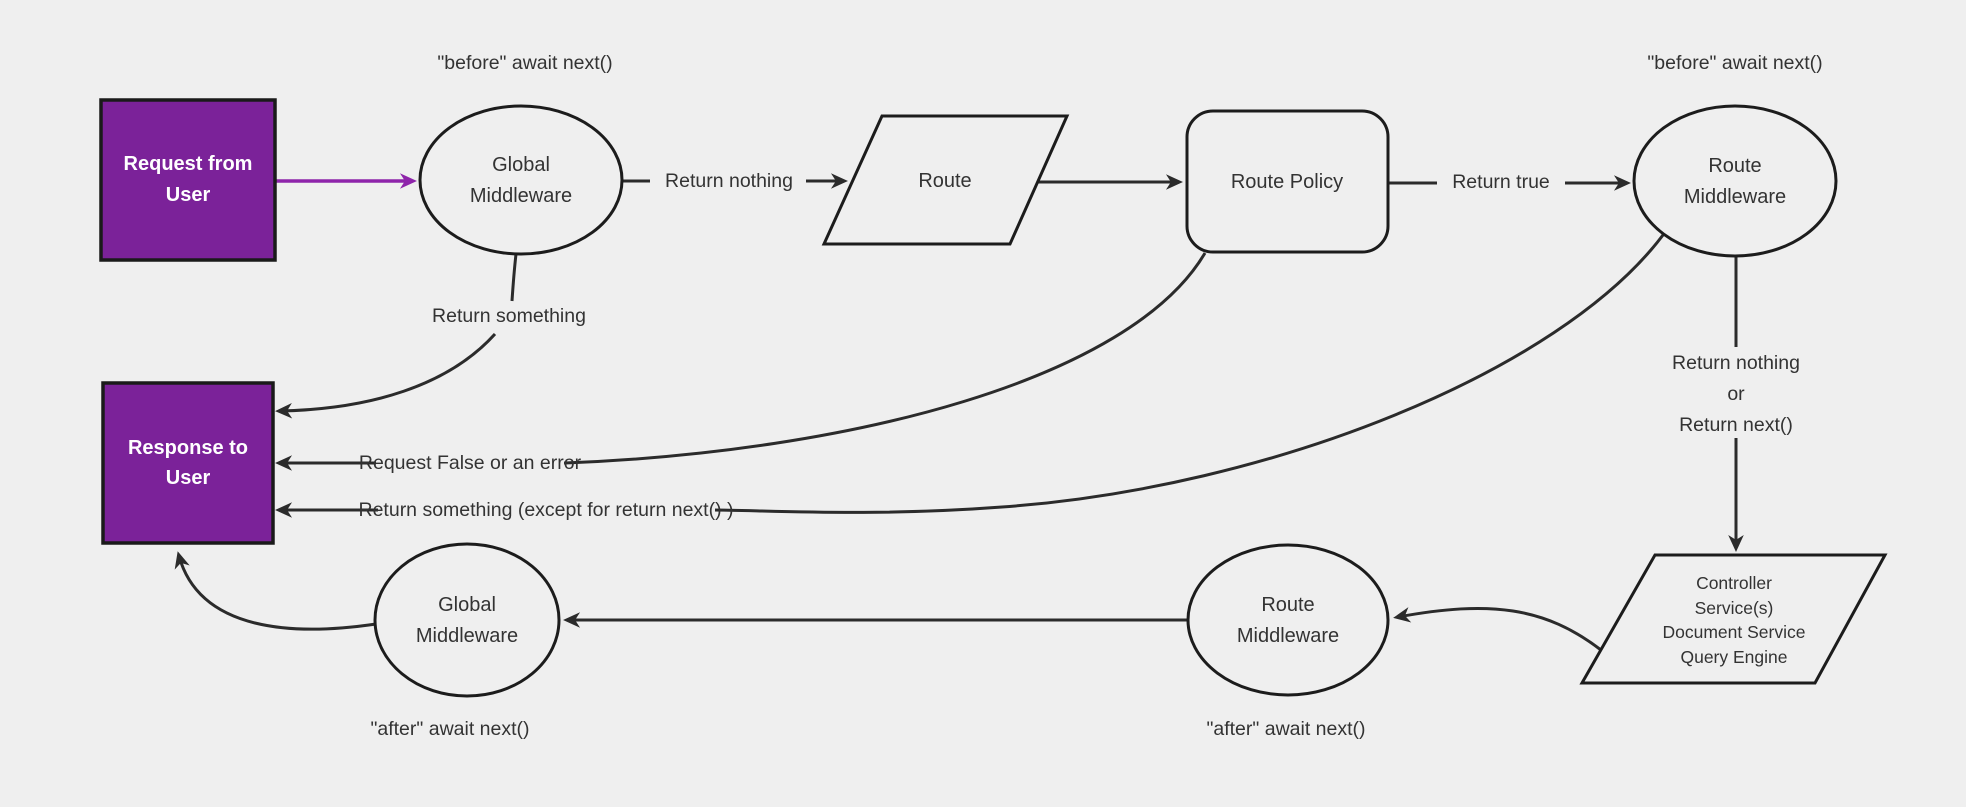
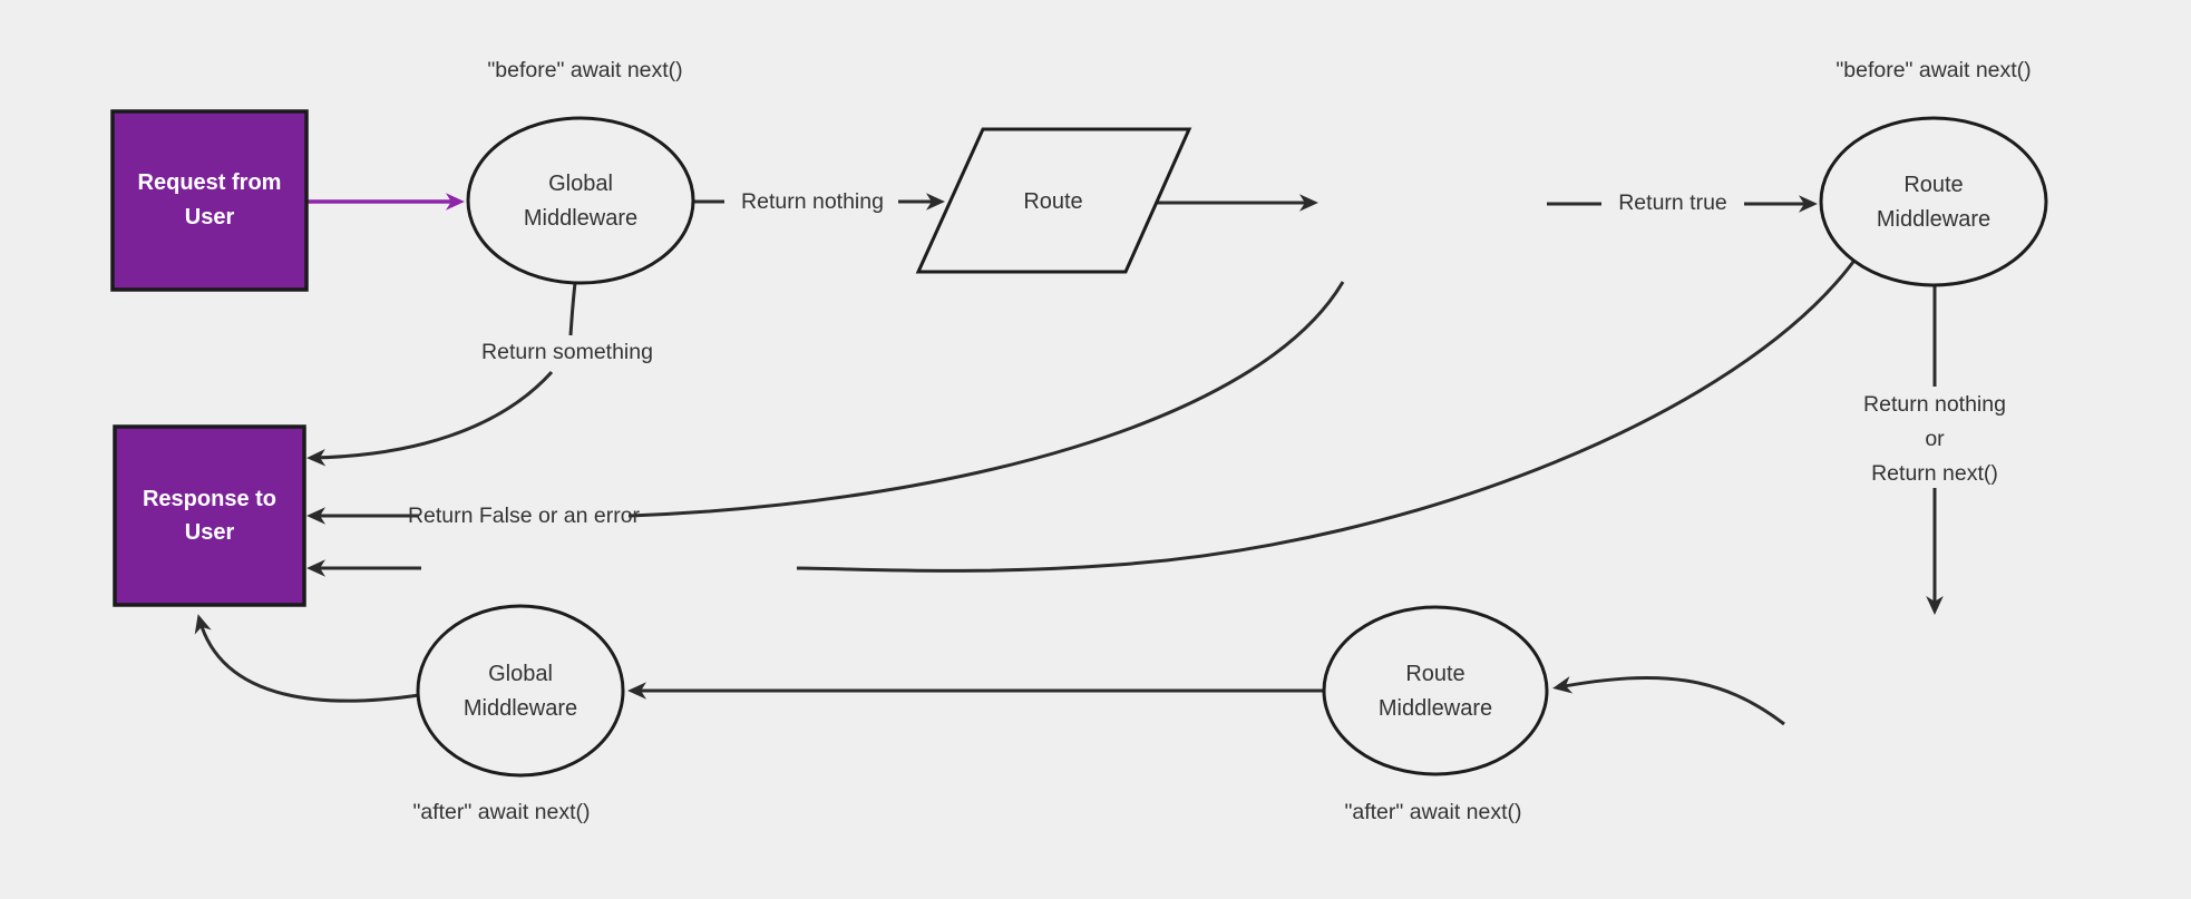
  Return nothing
  Return true
  Return nothing
  or
  Return next()
  Return something
- Request False or an error
+ Return False or an error
- Return something (except for return next() )
  Request from
  User
  Global
  Middleware
  Route
- Route Policy
  Route
  Middleware
  Response to
  User
- Controller
- Service(s)
- Document Service
- Query Engine
  Route
  Middleware
  Global
  Middleware
  "before" await next()
  "before" await next()
  "after" await next()
  "after" await next()
